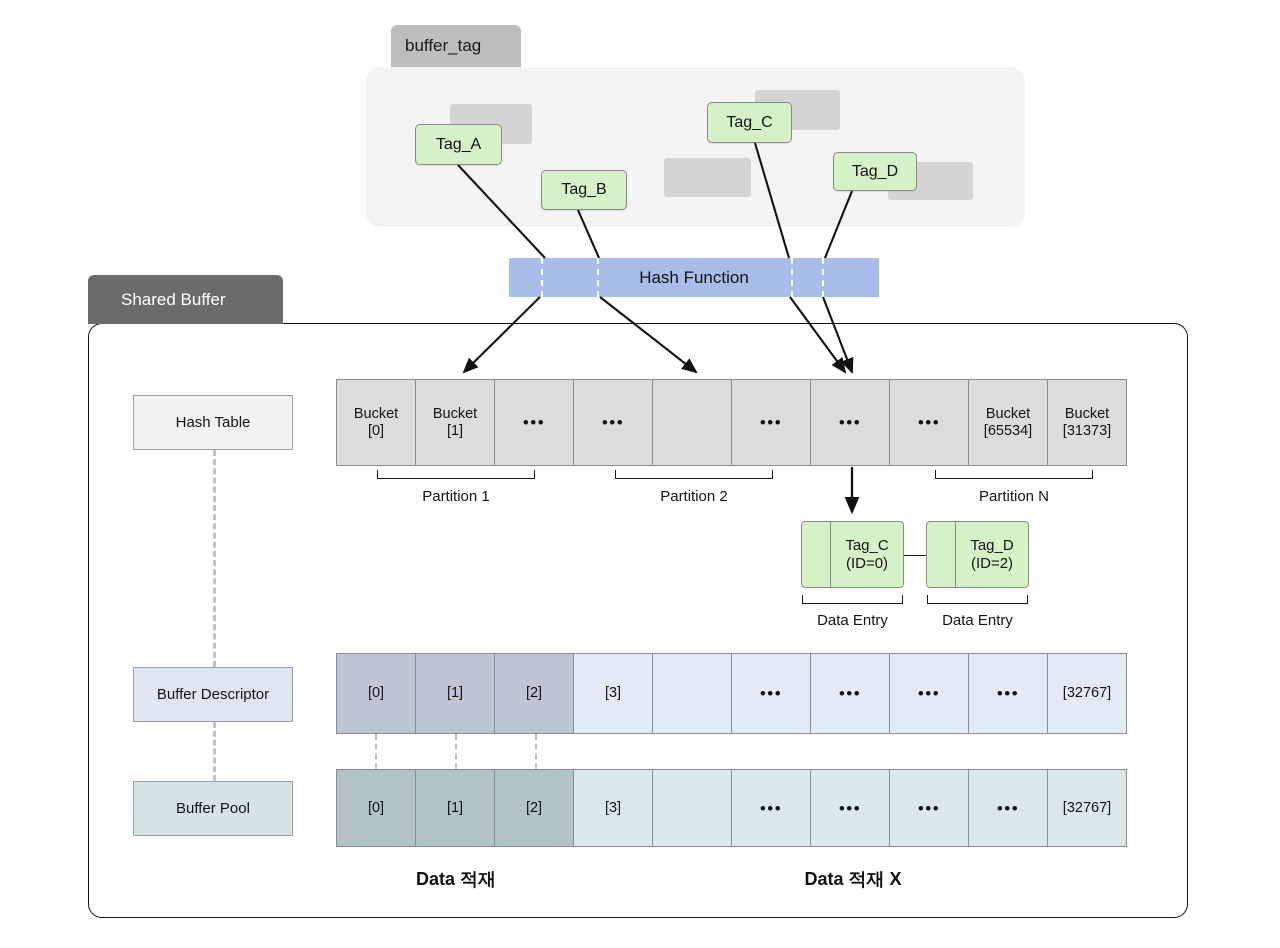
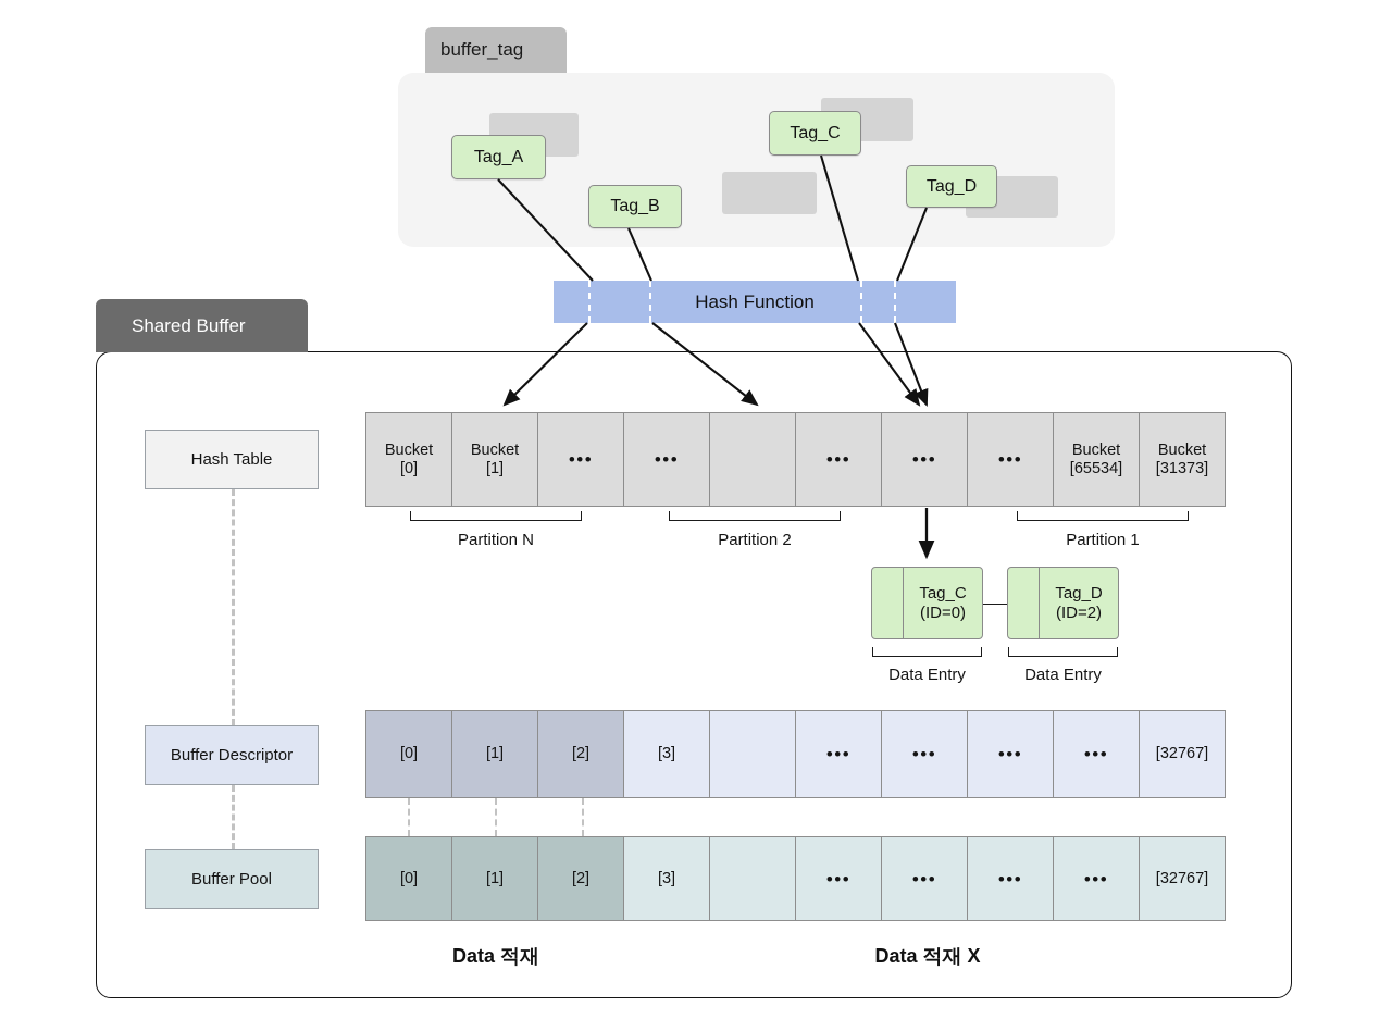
  buffer_tag
  Tag_A
  Tag_B
  Tag_C
  Tag_D
  Hash Function
  Shared Buffer
  Hash Table
  Buffer Descriptor
  Buffer Pool
  Bucket
  [0]
  Bucket
  [1]
  •••
  •••
  •••
  •••
  •••
  Bucket
  [65534]
  Bucket
  [31373]
- Partition 1
+ Partition N
  Partition 2
- Partition N
+ Partition 1
  Tag_C
  (ID=0)
  Data Entry
  Tag_D
  (ID=2)
  Data Entry
  [0]
  [1]
  [2]
  [3]
  •••
  •••
  •••
  •••
  [32767]
  [0]
  [1]
  [2]
  [3]
  •••
  •••
  •••
  •••
  [32767]
  Data 적재
  Data 적재 X
